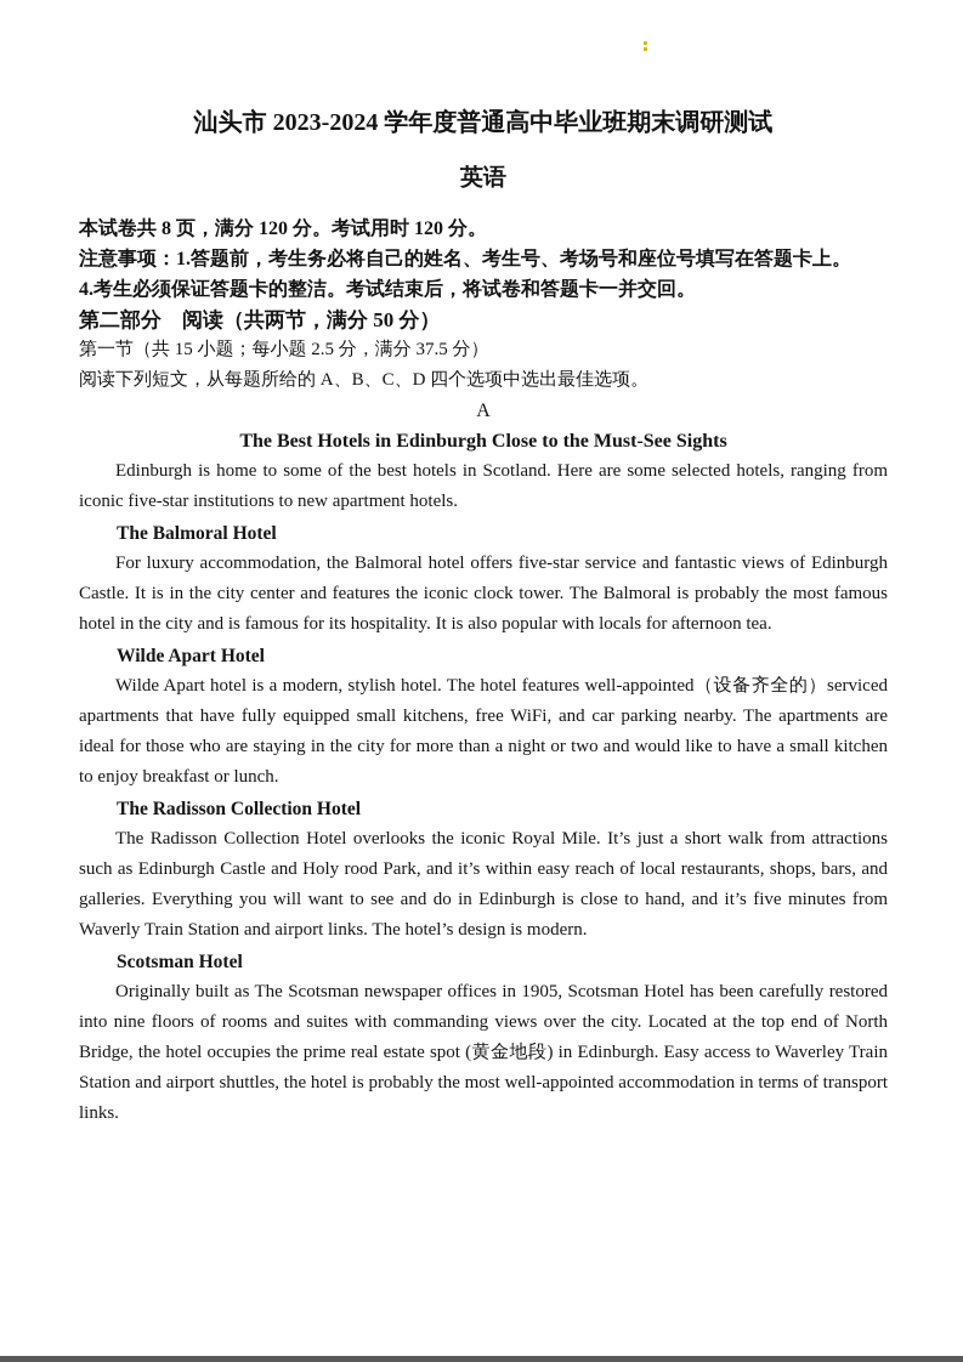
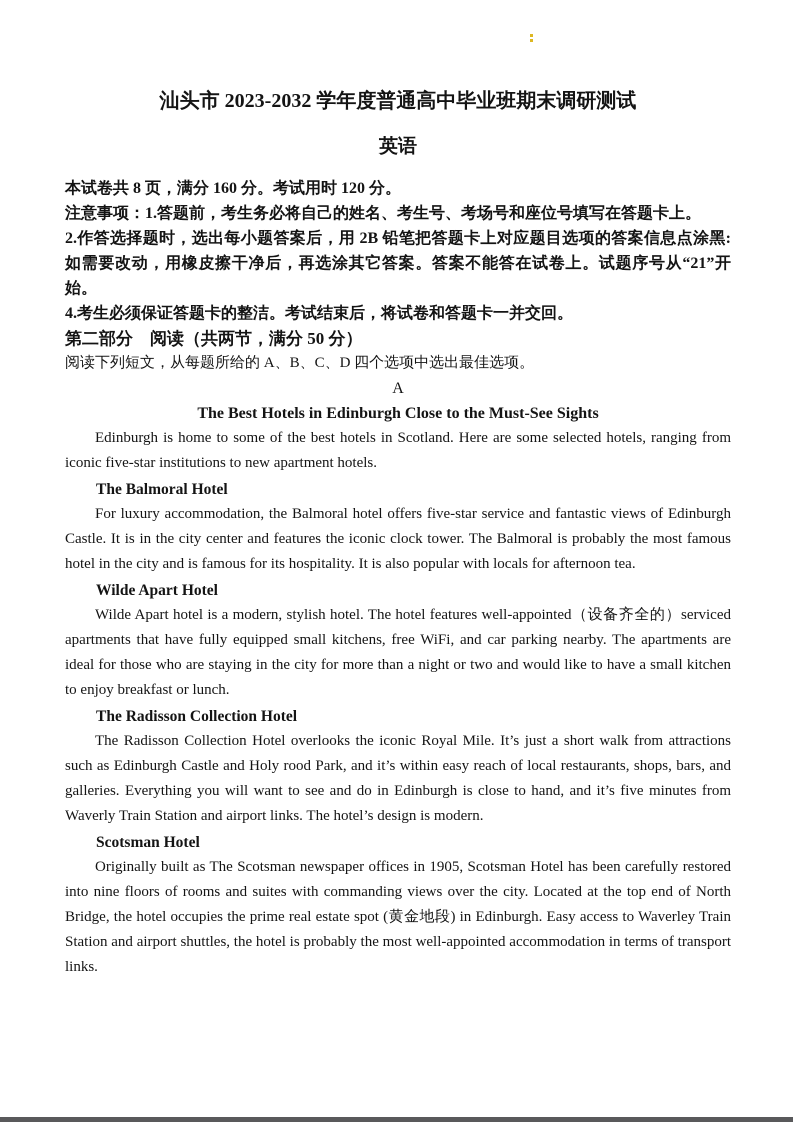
- 汕头市 2023-2024 学年度普通高中毕业班期末调研测试
+ 汕头市 2023-2032 学年度普通高中毕业班期末调研测试
  英语
- 本试卷共 8 页，满分 120 分。考试用时 120 分。
+ 本试卷共 8 页，满分 160 分。考试用时 120 分。
  注意事项：1.答题前，考生务必将自己的姓名、考生号、考场号和座位号填写在答题卡上。
+ 2.作答选择题时，选出每小题答案后，用 2B 铅笔把答题卡上对应题目选项的答案信息点涂黑:如需要改动，用橡皮擦干净后，再选涂其它答案。答案不能答在试卷上。试题序号从“21”开始。
  4.考生必须保证答题卡的整洁。考试结束后，将试卷和答题卡一并交回。
  第二部分 阅读（共两节，满分 50 分）
- 第一节（共 15 小题；每小题 2.5 分，满分 37.5 分）
  阅读下列短文，从每题所给的 A、B、C、D 四个选项中选出最佳选项。
  A
  The Best Hotels in Edinburgh Close to the Must-See Sights
  Edinburgh is home to some of the best hotels in Scotland. Here are some selected hotels, ranging from iconic five-star institutions to new apartment hotels.
  The Balmoral Hotel
  For luxury accommodation, the Balmoral hotel offers five-star service and fantastic views of Edinburgh Castle. It is in the city center and features the iconic clock tower. The Balmoral is probably the most famous hotel in the city and is famous for its hospitality. It is also popular with locals for afternoon tea.
  Wilde Apart Hotel
  Wilde Apart hotel is a modern, stylish hotel. The hotel features well-appointed（设备齐全的）serviced apartments that have fully equipped small kitchens, free WiFi, and car parking nearby. The apartments are ideal for those who are staying in the city for more than a night or two and would like to have a small kitchen to enjoy breakfast or lunch.
  The Radisson Collection Hotel
  The Radisson Collection Hotel overlooks the iconic Royal Mile. It’s just a short walk from attractions such as Edinburgh Castle and Holy rood Park, and it’s within easy reach of local restaurants, shops, bars, and galleries. Everything you will want to see and do in Edinburgh is close to hand, and it’s five minutes from Waverly Train Station and airport links. The hotel’s design is modern.
  Scotsman Hotel
  Originally built as The Scotsman newspaper offices in 1905, Scotsman Hotel has been carefully restored into nine floors of rooms and suites with commanding views over the city. Located at the top end of North Bridge, the hotel occupies the prime real estate spot (黄金地段) in Edinburgh. Easy access to Waverley Train Station and airport shuttles, the hotel is probably the most well-appointed accommodation in terms of transport links.
